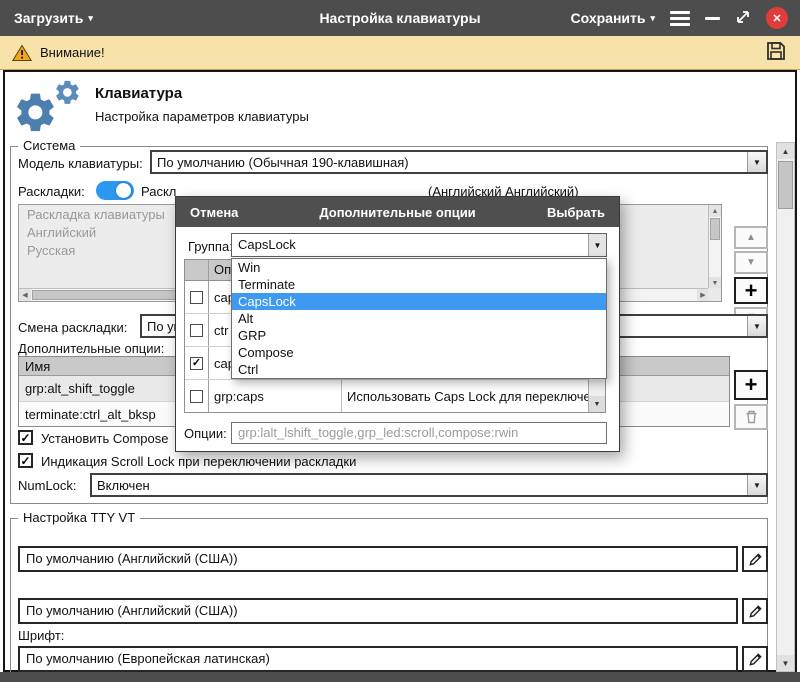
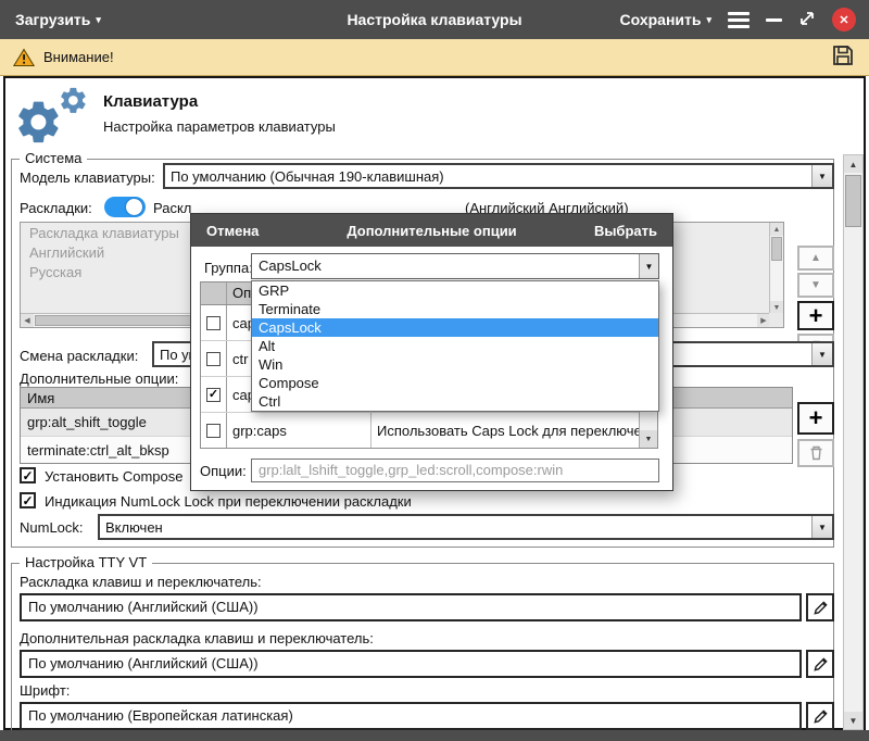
  Загрузить
  ▾
  Настройка клавиатуры
  Сохранить
  ▾
  ✕
  Внимание!
  Клавиатура
  Настройка параметров клавиатуры
  Система
  Модель клавиатуры:
  По умолчанию (Обычная 190-клавишная)
  ▼
  Раскладки:
  Раскл
  (Английский Английский)
  Раскладка клавиатуры
  Английский
  Русская
  ▲
  ▼
  +
  Смена раскладки:
  ▼
  Дополнительные опции:
  Имя
  grp:alt_shift_toggle
  terminate:ctrl_alt_bksp
  +
  ✓
  Установить Compose
  ✓
- Индикация Scroll Lock при переключении раскладки
+ Индикация NumLock Lock при переключении раскладки
  NumLock:
  Включен
  ▼
  Настройка TTY VT
+ Раскладка клавиш и переключатель:
  По умолчанию (Английский (США))
+ Дополнительная раскладка клавиш и переключатель:
  По умолчанию (Английский (США))
  Шрифт:
  По умолчанию (Европейская латинская)
  ▲
  ▼
  Отмена
  Дополнительные опции
  Выбрать
  Группа
  CapsLock
  ▼
  ctr
  ✓
  grp:caps
  Использовать Caps Lock для переключ
- Win
+ GRP
  Terminate
  CapsLock
  Alt
- GRP
+ Win
  Compose
  Ctrl
  Опции:
  grp:lalt_lshift_toggle,grp_led:scroll,compose:rwin
